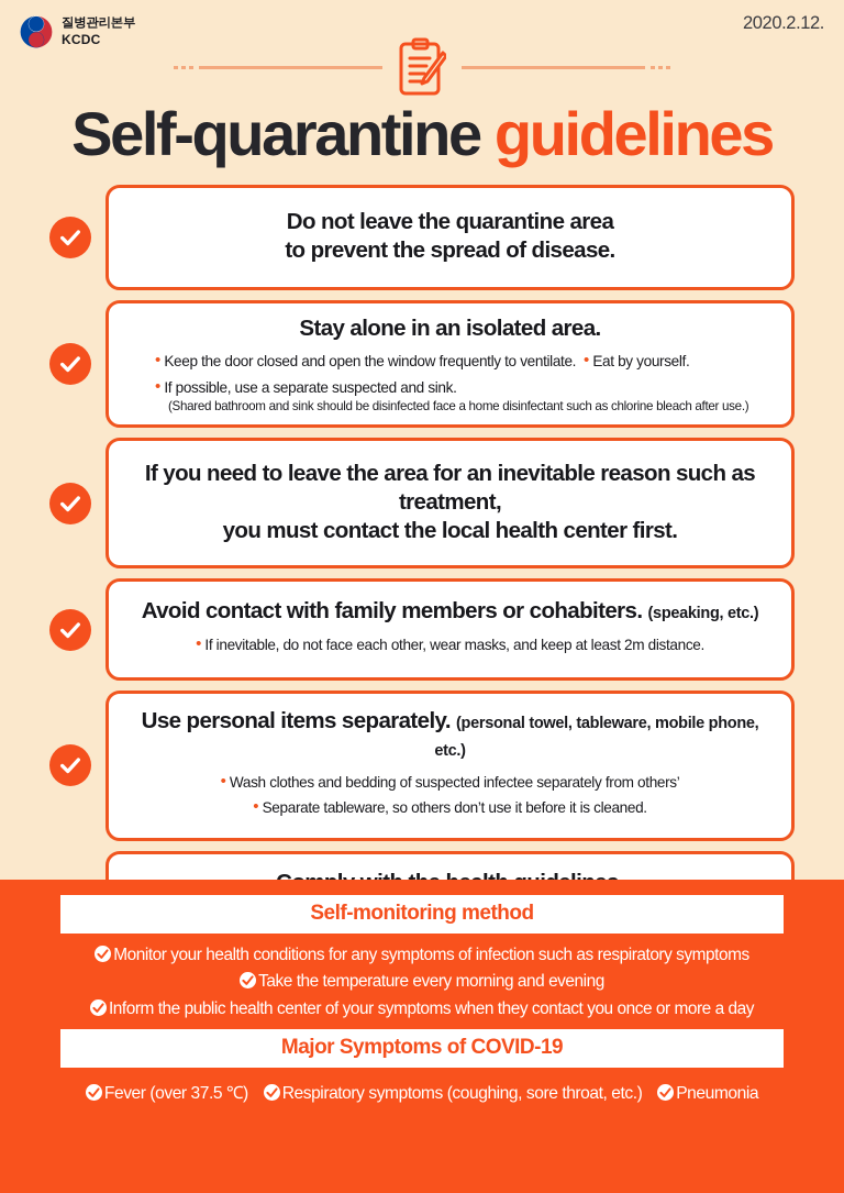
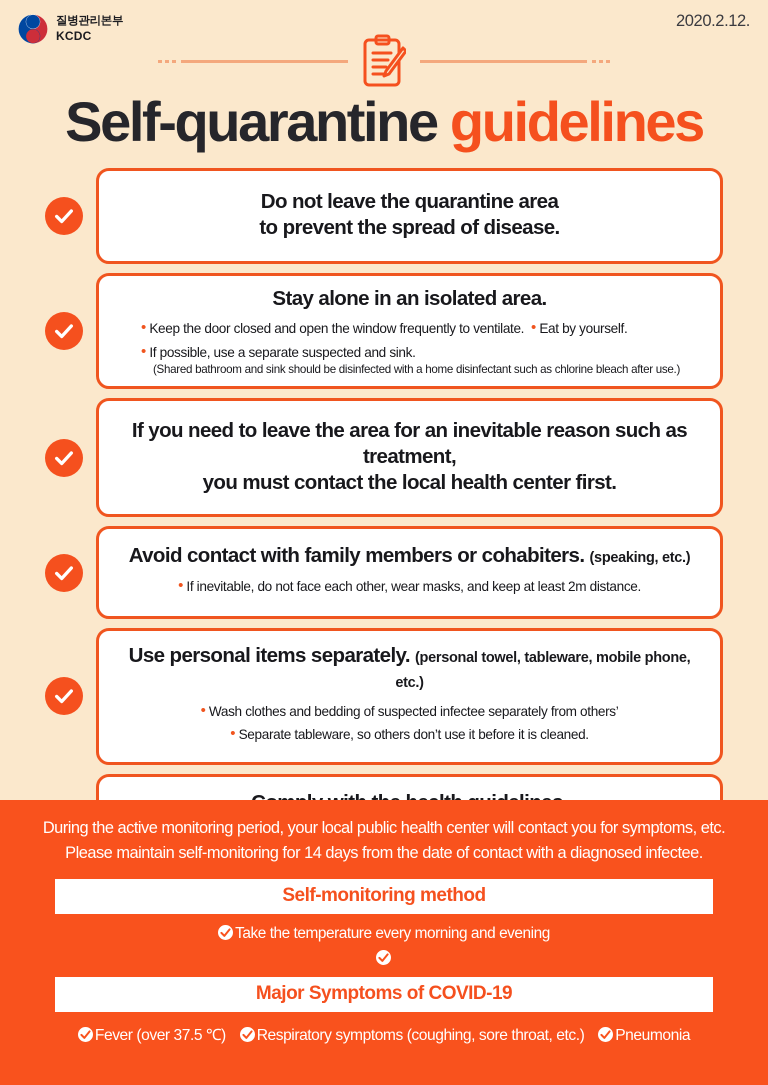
  질병관리본부
  KCDC
  2020.2.12.
  Self-quarantine guidelines
  Do not leave the quarantine area
  to prevent the spread of disease.
  Stay alone in an isolated area.
  • Keep the door closed and open the window frequently to ventilate. • Eat by yourself.
  • If possible, use a separate suspected and sink.
- (Shared bathroom and sink should be disinfected face a home disinfectant such as chlorine bleach after use.)
+ (Shared bathroom and sink should be disinfected with a home disinfectant such as chlorine bleach after use.)
  If you need to leave the area for an inevitable reason such as treatment,
  you must contact the local health center first.
  Avoid contact with family members or cohabiters. (speaking, etc.)
  • If inevitable, do not face each other, wear masks, and keep at least 2m distance.
  Use personal items separately. (personal towel, tableware, mobile phone, etc.)
  • Wash clothes and bedding of suspected infectee separately from others’
  • Separate tableware, so others don’t use it before it is cleaned.
+ During the active monitoring period, your local public health center will contact you for symptoms, etc.
+ Please maintain self-monitoring for 14 days from the date of contact with a diagnosed infectee.
  Self-monitoring method
- Monitor your health conditions for any symptoms of infection such as respiratory symptoms
  Take the temperature every morning and evening
- Inform the public health center of your symptoms when they contact you once or more a day
  Major Symptoms of COVID-19
  Fever (over 37.5 ℃) Respiratory symptoms (coughing, sore throat, etc.) Pneumonia
